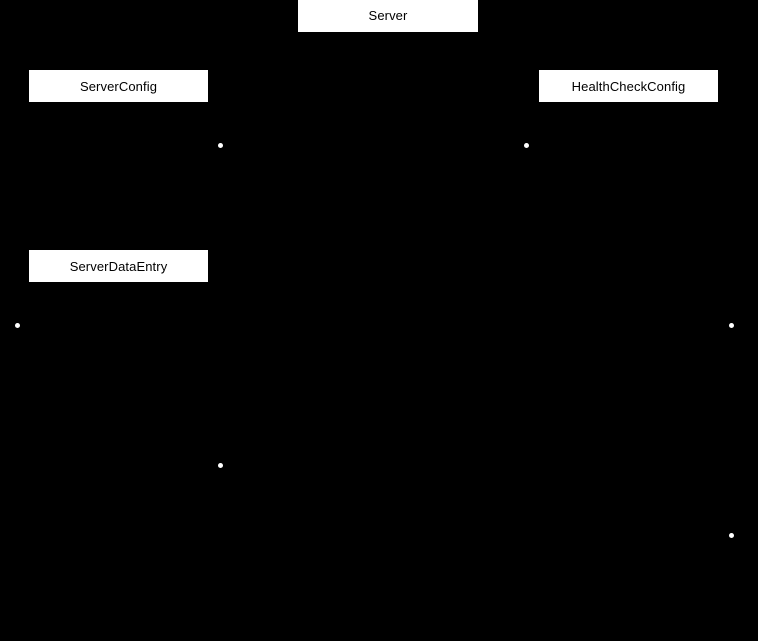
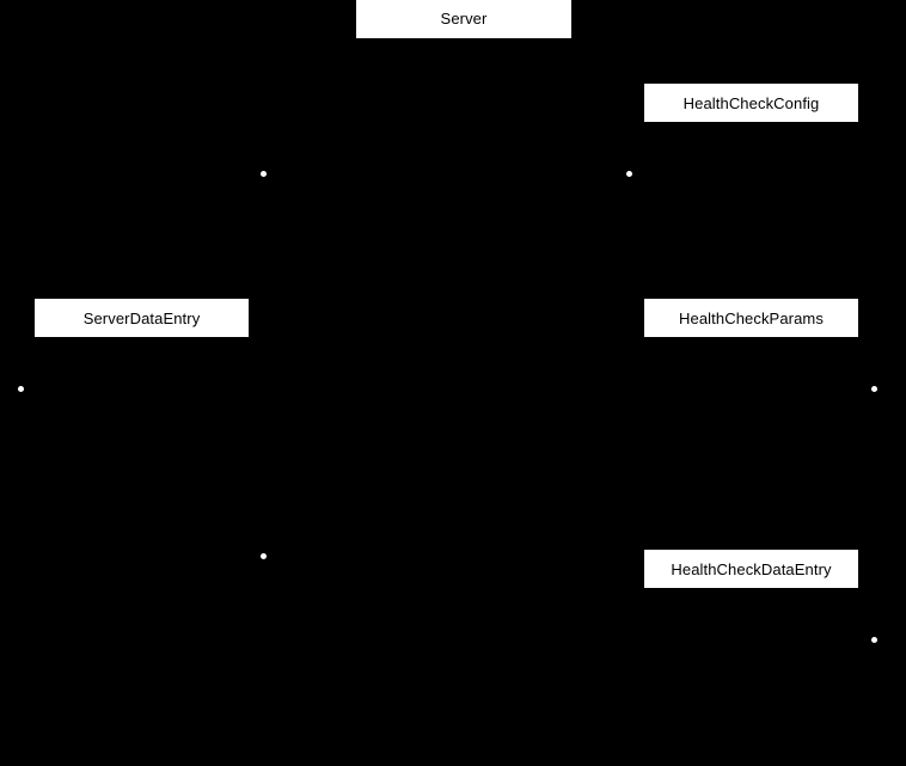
  Server
- ServerConfig
  HealthCheckConfig
  ServerDataEntry
+ HealthCheckParams
+ HealthCheckDataEntry
